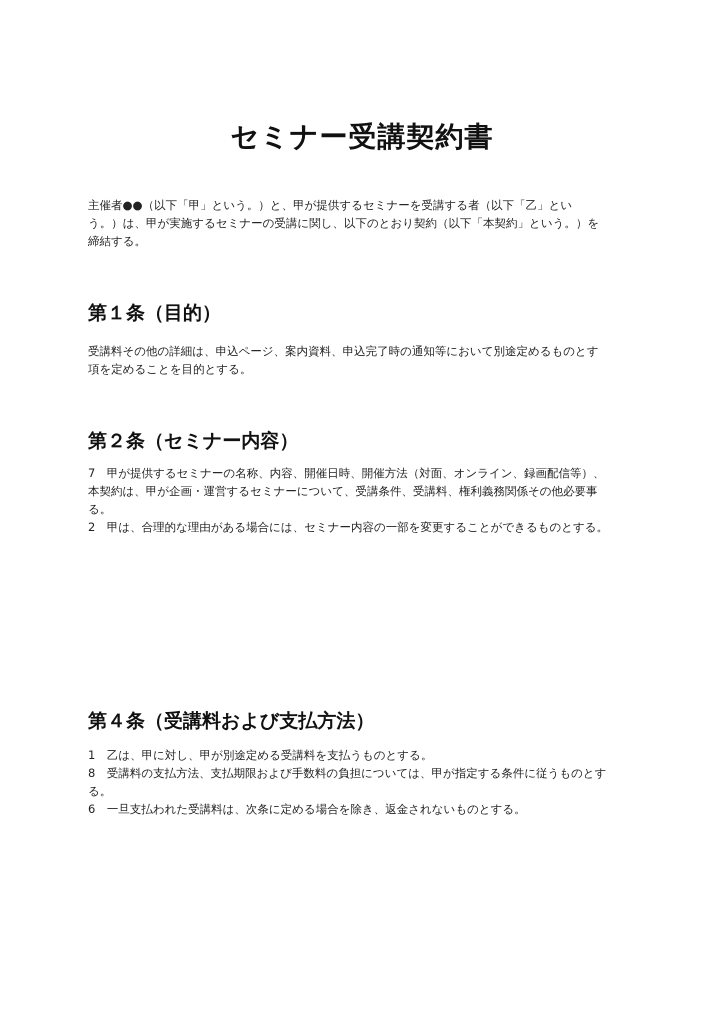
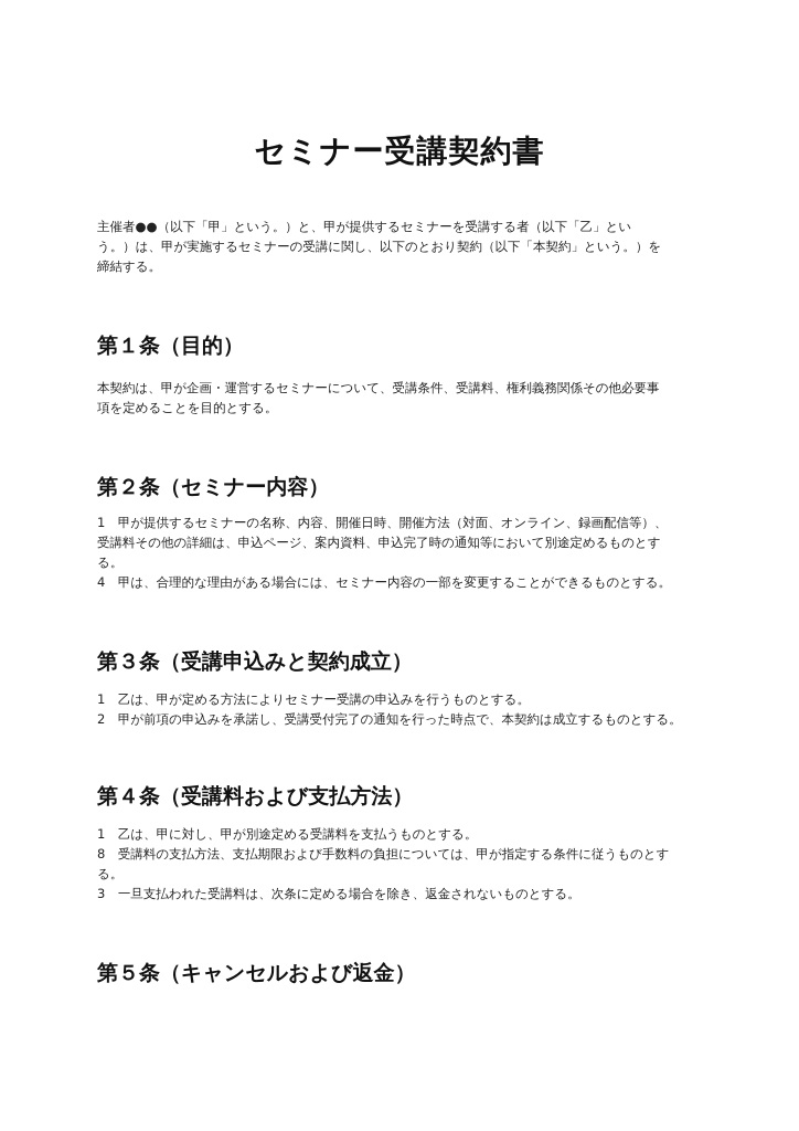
  セミナー受講契約書
  主催者●●（以下「甲」という。）と、甲が提供するセミナーを受講する者（以下「乙」とい
  う。）は、甲が実施するセミナーの受講に関し、以下のとおり契約（以下「本契約」という。）を
  締結する。
  第１条（目的）
- 受講料その他の詳細は、申込ページ、案内資料、申込完了時の通知等において別途定めるものとす
+ 本契約は、甲が企画・運営するセミナーについて、受講条件、受講料、権利義務関係その他必要事
  項を定めることを目的とする。
  第２条（セミナー内容）
- 7 甲が提供するセミナーの名称、内容、開催日時、開催方法（対面、オンライン、録画配信等）、
+ 1 甲が提供するセミナーの名称、内容、開催日時、開催方法（対面、オンライン、録画配信等）、
- 本契約は、甲が企画・運営するセミナーについて、受講条件、受講料、権利義務関係その他必要事
+ 受講料その他の詳細は、申込ページ、案内資料、申込完了時の通知等において別途定めるものとす
  る。
- 2 甲は、合理的な理由がある場合には、セミナー内容の一部を変更することができるものとする。
+ 4 甲は、合理的な理由がある場合には、セミナー内容の一部を変更することができるものとする。
+ 第３条（受講申込みと契約成立）
+ 1 乙は、甲が定める方法によりセミナー受講の申込みを行うものとする。
+ 2 甲が前項の申込みを承諾し、受講受付完了の通知を行った時点で、本契約は成立するものとする。
  第４条（受講料および支払方法）
  1 乙は、甲に対し、甲が別途定める受講料を支払うものとする。
  8 受講料の支払方法、支払期限および手数料の負担については、甲が指定する条件に従うものとす
  る。
- 6 一旦支払われた受講料は、次条に定める場合を除き、返金されないものとする。
+ 3 一旦支払われた受講料は、次条に定める場合を除き、返金されないものとする。
+ 第５条（キャンセルおよび返金）
